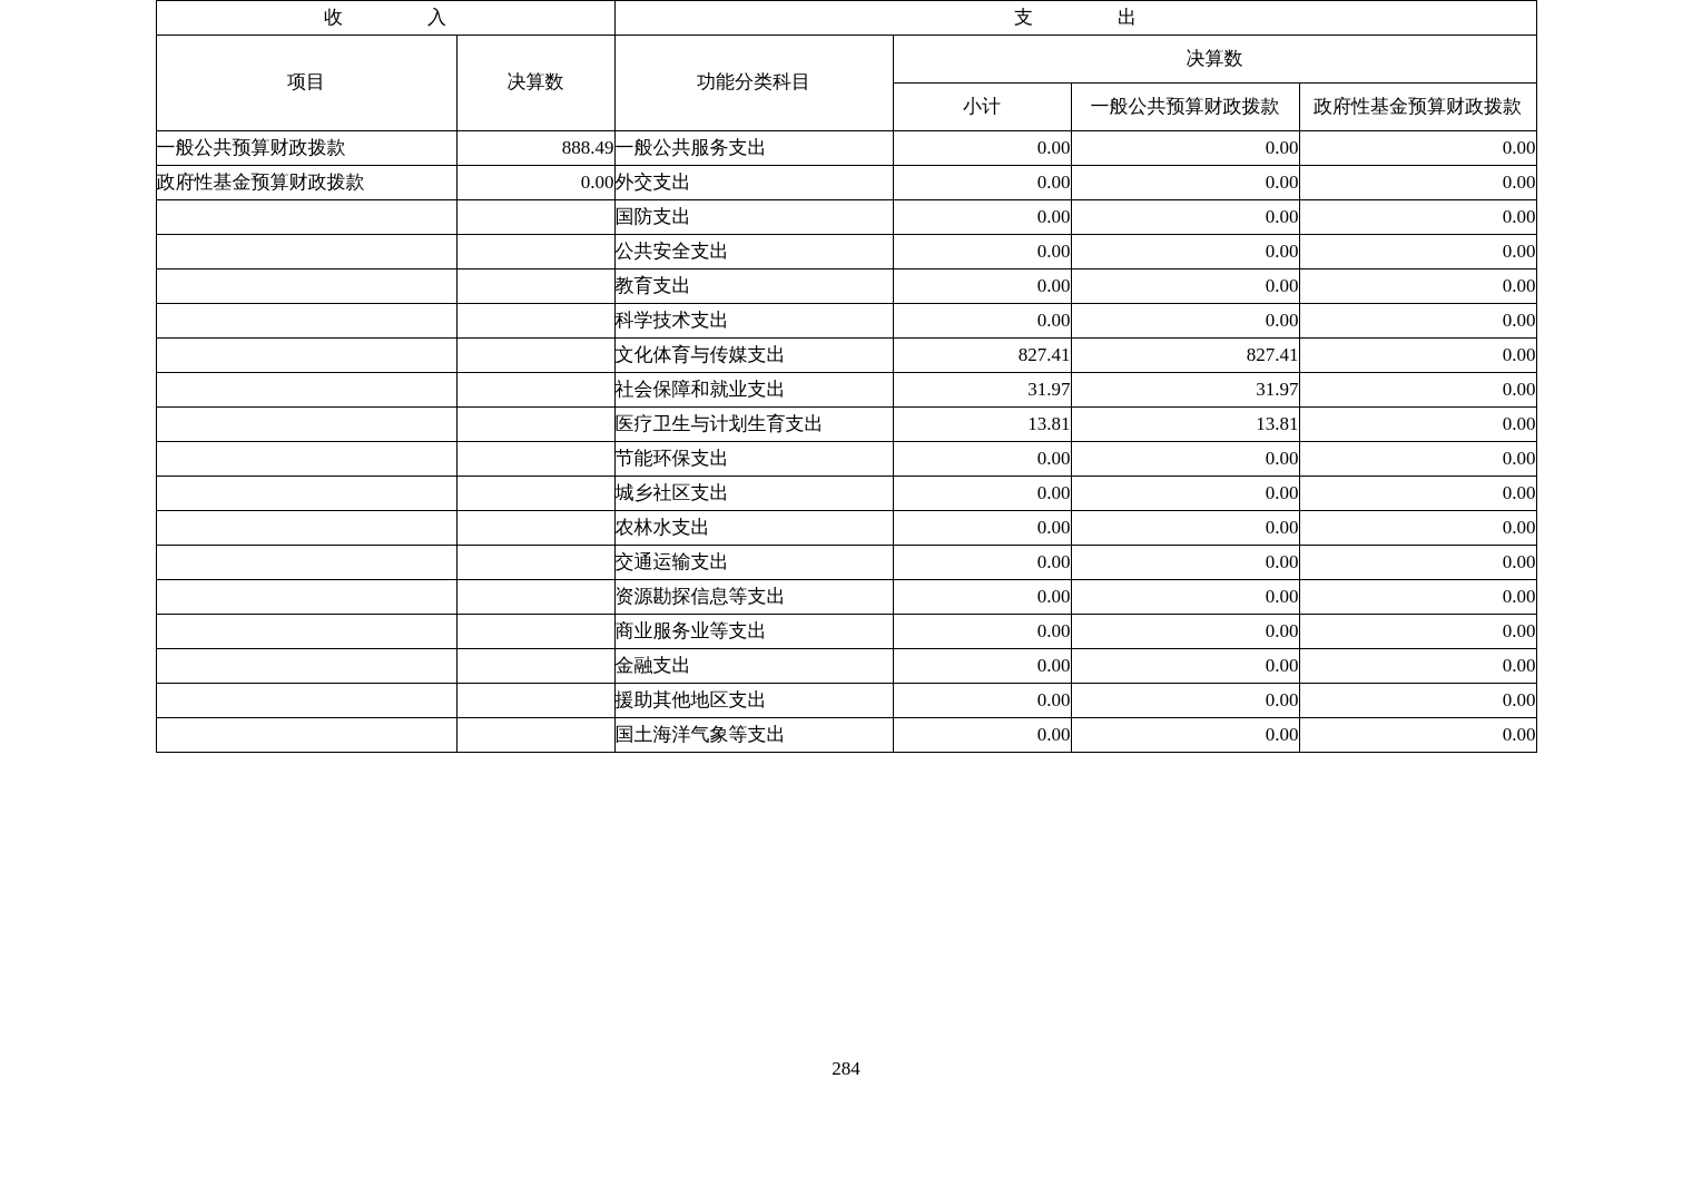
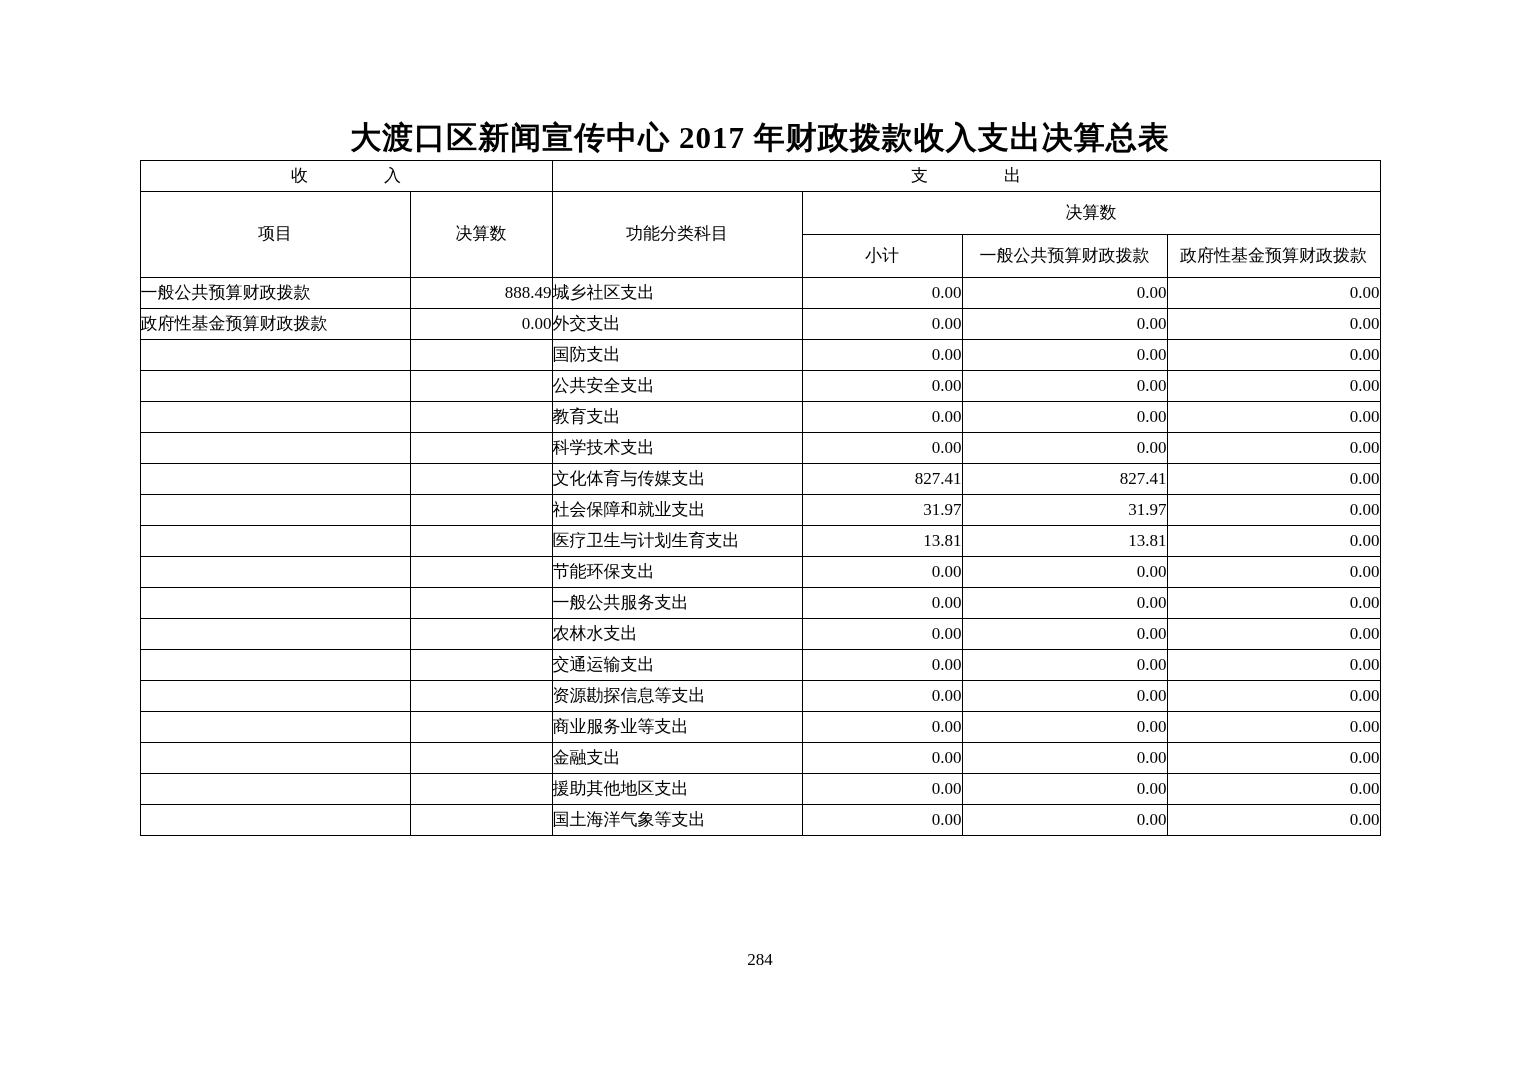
+ 大渡口区新闻宣传中心 2017 年财政拨款收入支出决算总表
  收 入	支 出
  项目	决算数	功能分类科目	决算数
  小计	一般公共预算财政拨款	政府性基金预算财政拨款
- 一般公共预算财政拨款	888.49	一般公共服务支出	0.00	0.00	0.00
+ 一般公共预算财政拨款	888.49	城乡社区支出	0.00	0.00	0.00
  政府性基金预算财政拨款	0.00	外交支出	0.00	0.00	0.00
  		国防支出	0.00	0.00	0.00
  		公共安全支出	0.00	0.00	0.00
  		教育支出	0.00	0.00	0.00
  		科学技术支出	0.00	0.00	0.00
  		文化体育与传媒支出	827.41	827.41	0.00
  		社会保障和就业支出	31.97	31.97	0.00
  		医疗卫生与计划生育支出	13.81	13.81	0.00
  		节能环保支出	0.00	0.00	0.00
- 		城乡社区支出	0.00	0.00	0.00
+ 		一般公共服务支出	0.00	0.00	0.00
  		农林水支出	0.00	0.00	0.00
  		交通运输支出	0.00	0.00	0.00
  		资源勘探信息等支出	0.00	0.00	0.00
  		商业服务业等支出	0.00	0.00	0.00
  		金融支出	0.00	0.00	0.00
  		援助其他地区支出	0.00	0.00	0.00
  		国土海洋气象等支出	0.00	0.00	0.00
  284
